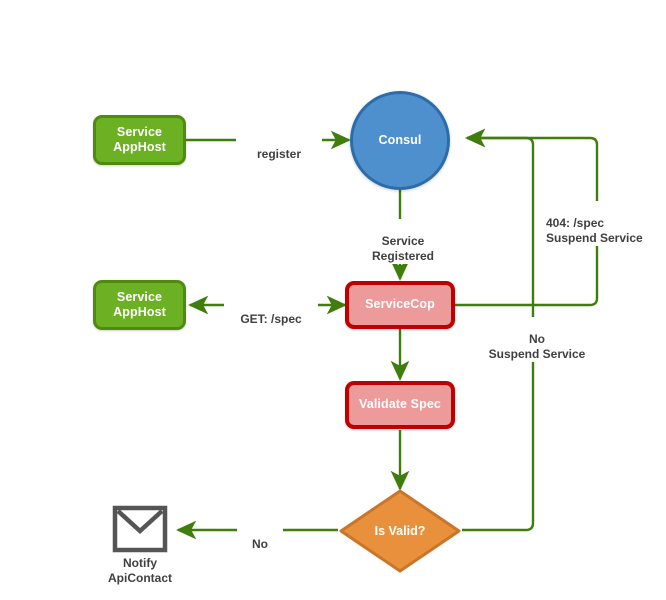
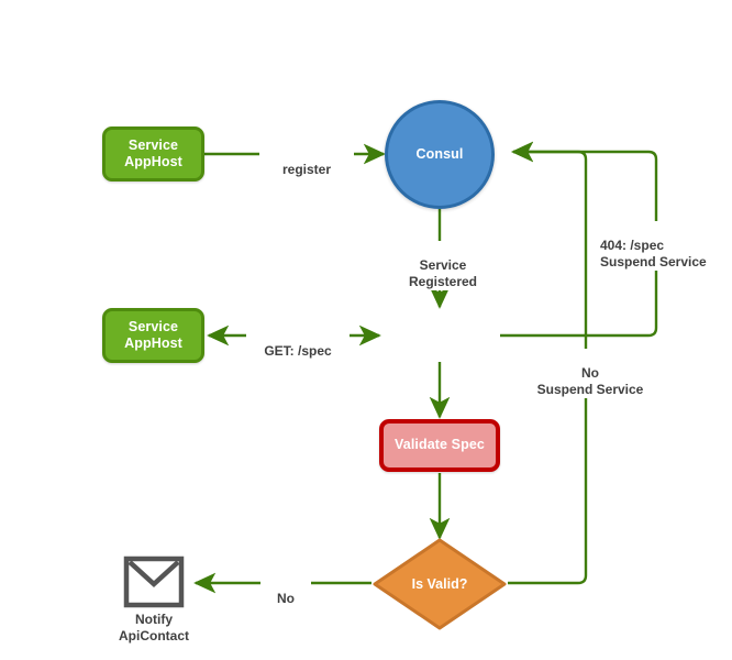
  Service
  AppHost
  Consul
  Service
  AppHost
- ServiceCop
  Validate Spec
  Is Valid?
  Notify
  ApiContact
  register
  Service
  Registered
  GET: /spec
  404: /spec
  Suspend Service
  No
  Suspend Service
  No
